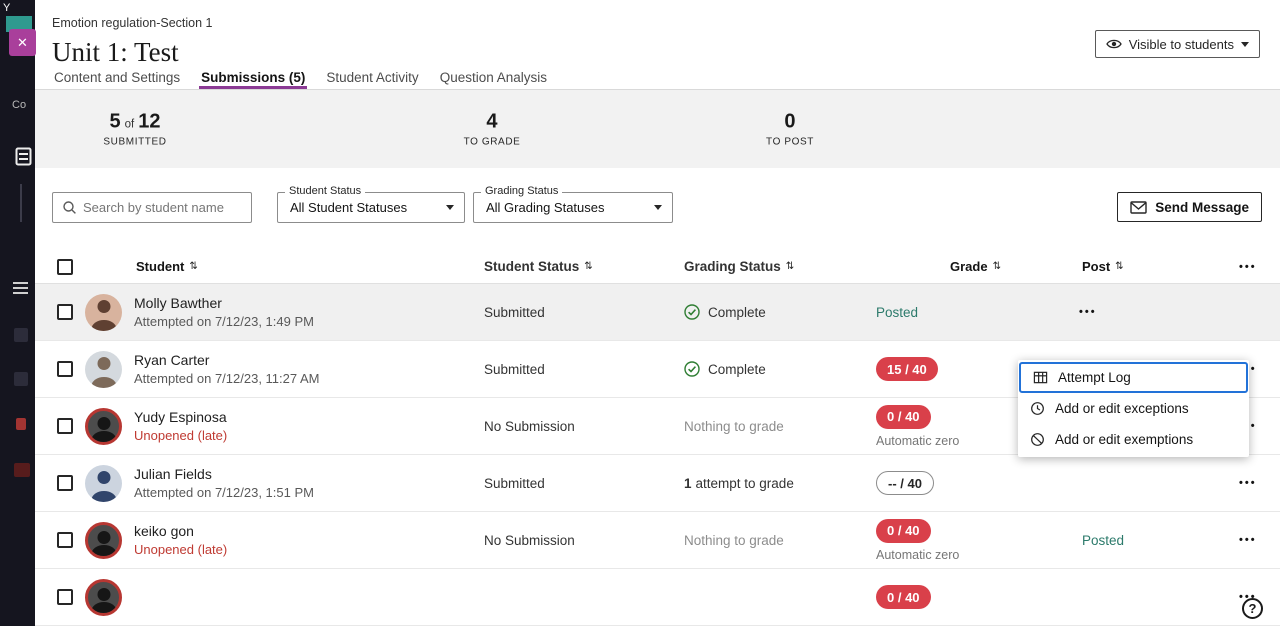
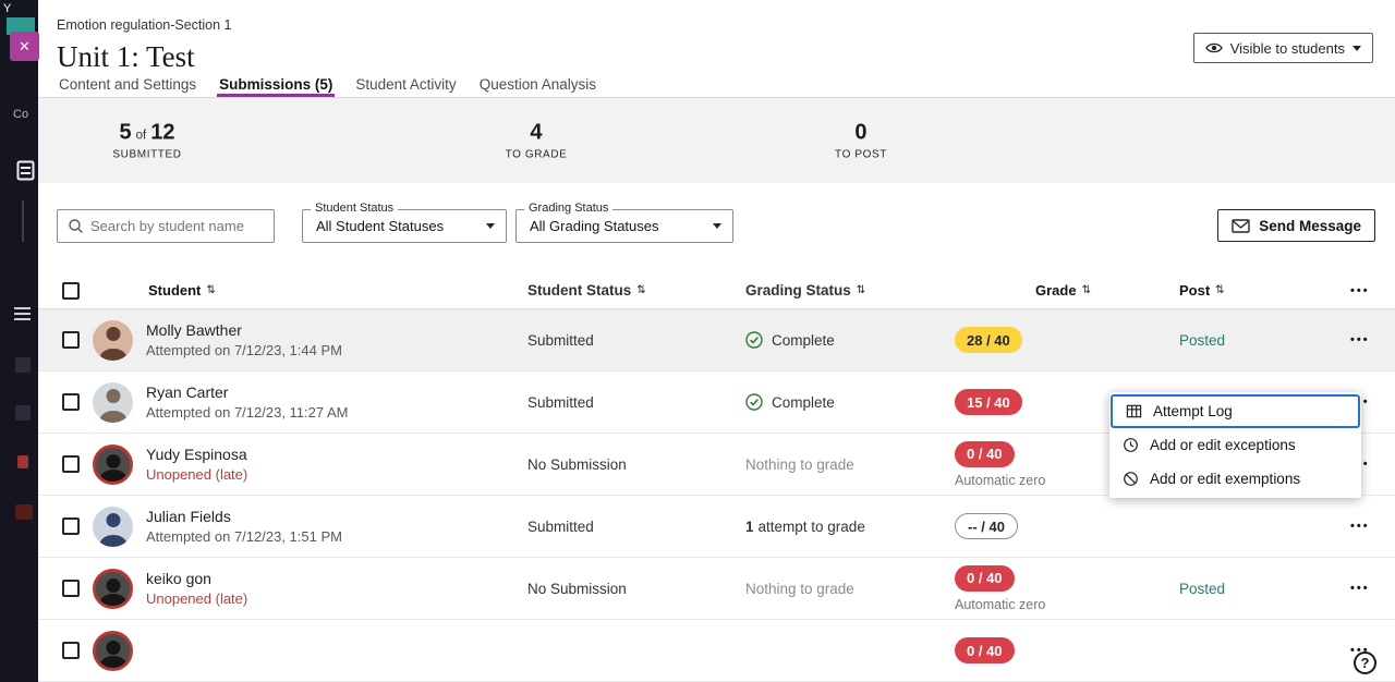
  Y
  ✕
  Co
  Emotion regulation-Section 1
  Unit 1: Test
  Visible to students
  Content and Settings
  Submissions (5)
  Student Activity
  Question Analysis
  5
  of
  12
  SUBMITTED
  4
  TO GRADE
  0
  TO POST
  Search by student name
  Student Status
  All Student Statuses
  Grading Status
  All Grading Statuses
  Send Message
  Student
  ⇅
  Student Status
  ⇅
  Grading Status
  ⇅
  Grade
  ⇅
  Post
  ⇅
  •••
  Molly Bawther
- Attempted on 7/12/23, 1:49 PM
+ Attempted on 7/12/23, 1:44 PM
  Submitted
  Complete
+ 28 / 40
  Posted
  •••
  Ryan Carter
  Attempted on 7/12/23, 11:27 AM
  Submitted
  Complete
  15 / 40
  Yudy Espinosa
  Unopened (late)
  No Submission
  Nothing to grade
  0 / 40
  Automatic zero
  Julian Fields
  Attempted on 7/12/23, 1:51 PM
  Submitted
  1
  attempt to grade
  -- / 40
  •••
  keiko gon
  Unopened (late)
  No Submission
  Nothing to grade
  0 / 40
  Automatic zero
  Posted
  •••
  0 / 40
  •••
  Attempt Log
  Add or edit exceptions
  Add or edit exemptions
  ?
